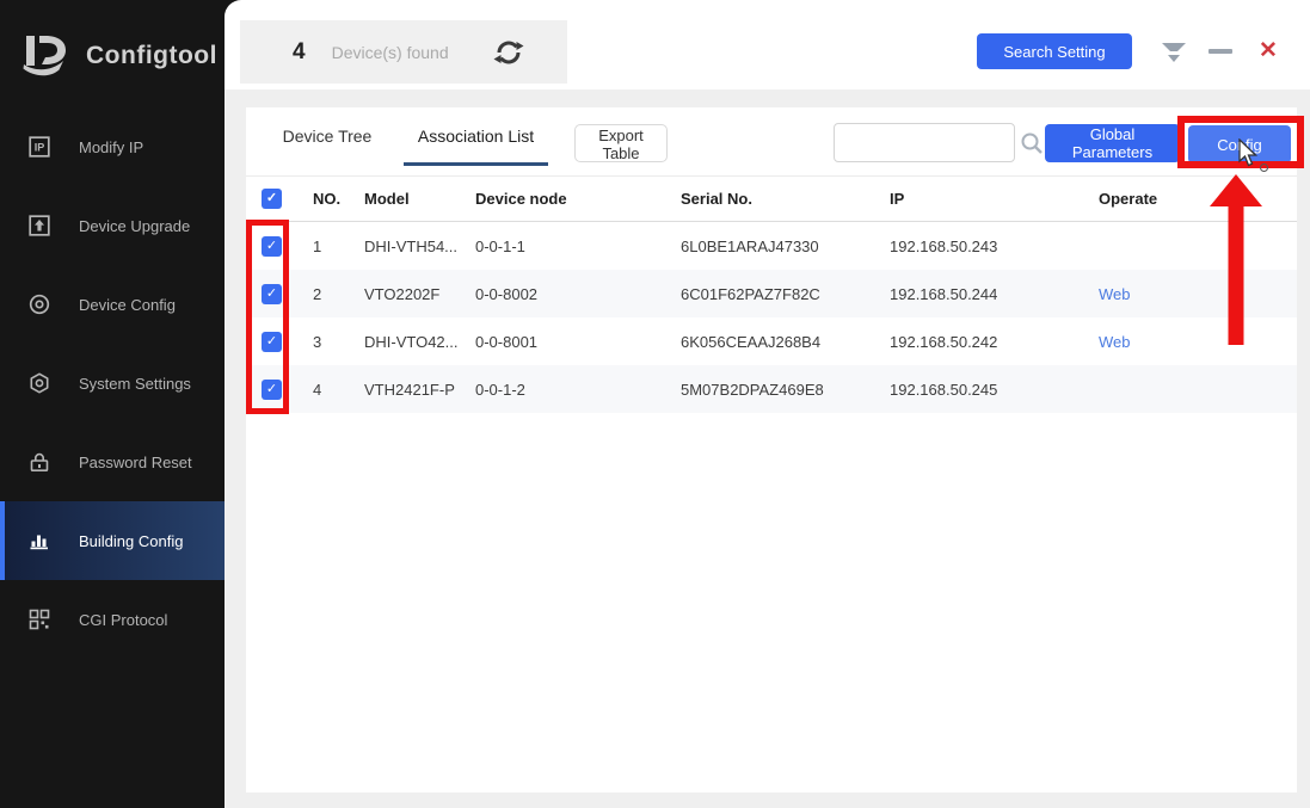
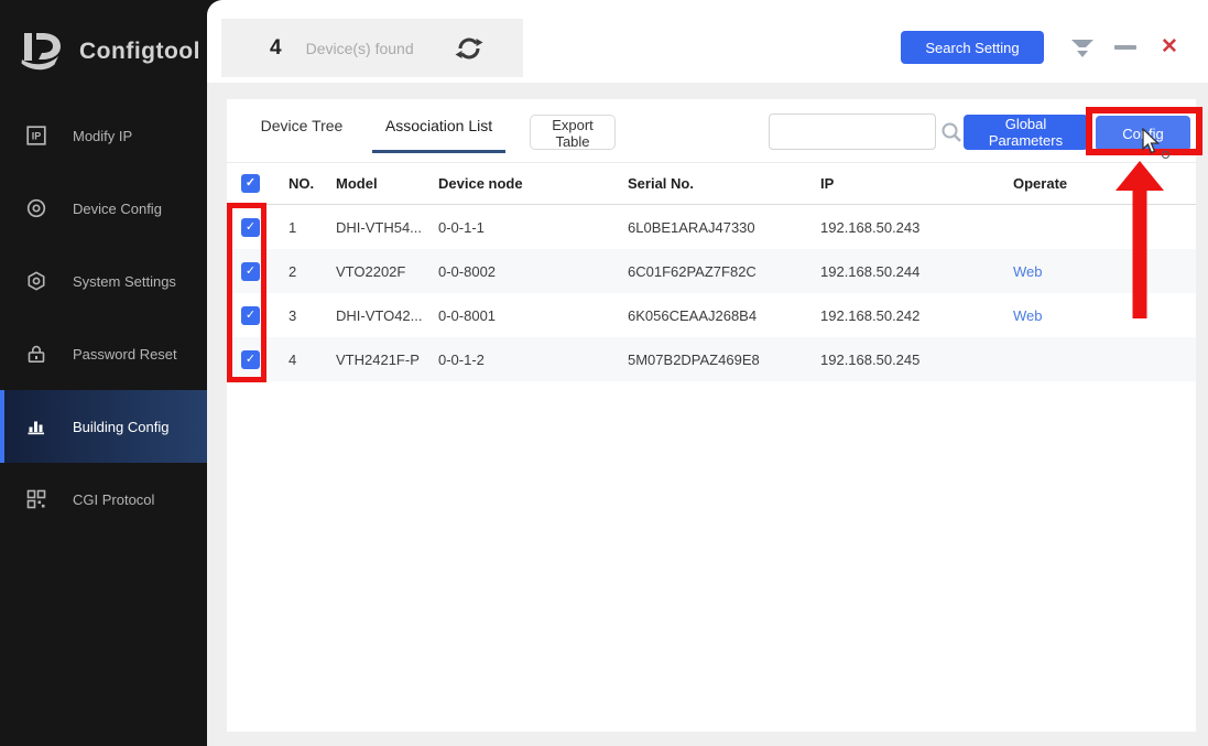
  Configtool
  IP
  Modify IP
- Device Upgrade
  Device Config
  System Settings
  Password Reset
  Building Config
  CGI Protocol
  4
  Device(s) found
  Search Setting
  ✕
  Device Tree
  Association List
  Export Table
  Global Parameters
  Cofig
  ✓
  NO.
  Model
  Device node
  Serial No.
  IP
  Operate
  ✓
  1
  DHI-VTH54...
  0-0-1-1
  6L0BE1ARAJ47330
  192.168.50.243
  ✓
  2
  VTO2202F
  0-0-8002
  6C01F62PAZ7F82C
  192.168.50.244
  Web
  ✓
  3
  DHI-VTO42...
  0-0-8001
  6K056CEAAJ268B4
  192.168.50.242
  Web
  ✓
  4
  VTH2421F-P
  0-0-1-2
  5M07B2DPAZ469E8
  192.168.50.245
